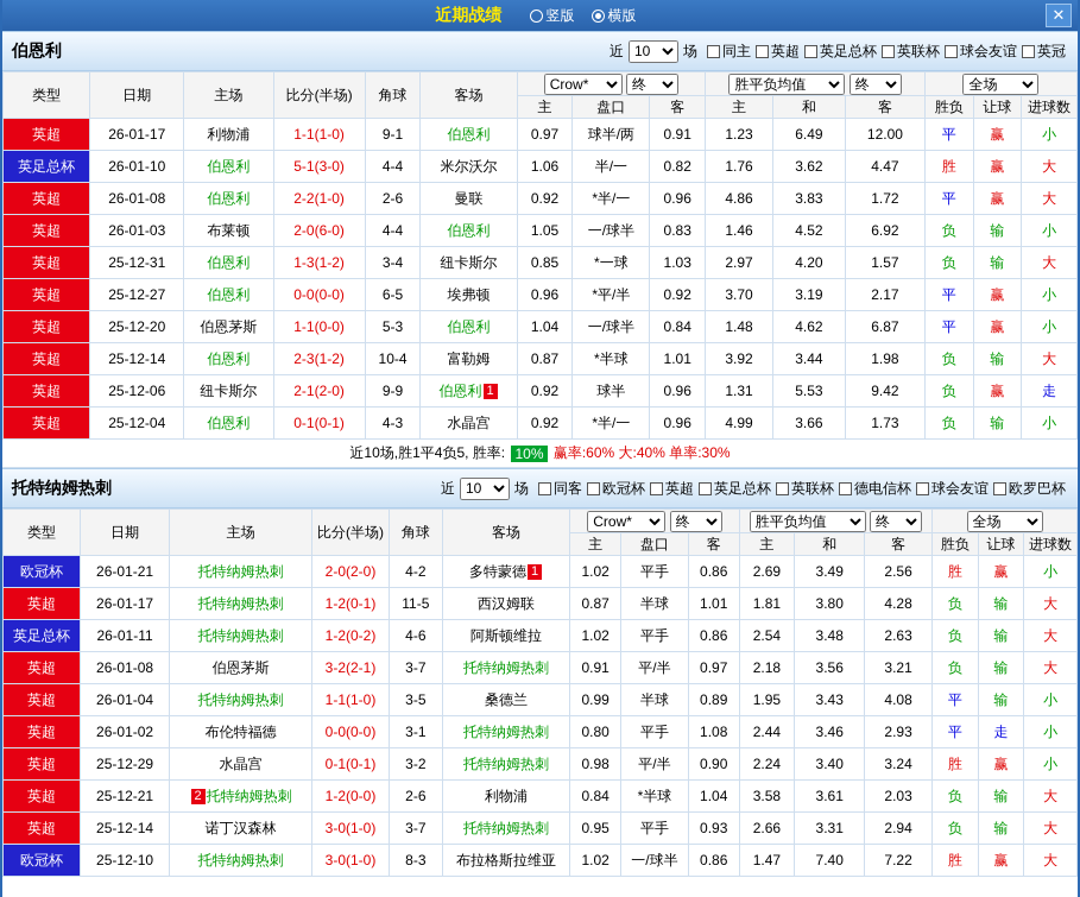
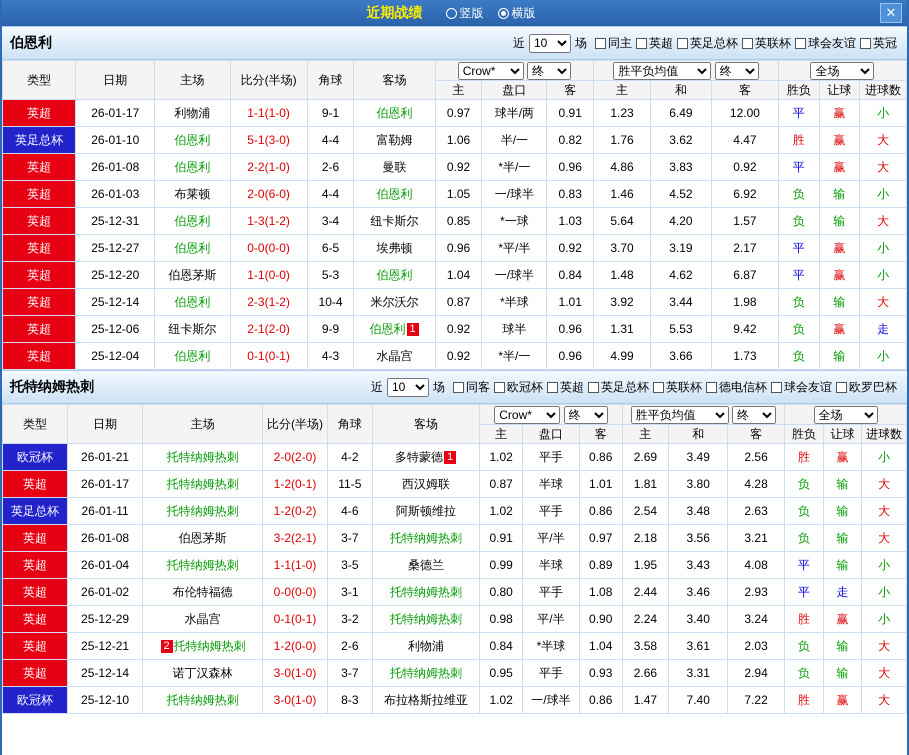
  近期战绩
  竖版
  横版
  ✕
  伯恩利
  近
  10
  场
  同主
  英超
  英足总杯
  英联杯
  球会友谊
  英冠
  类型	日期	主场	比分(半场)	角球	客场	Crow* 终	胜平负均值 终	全场
  主	盘口	客	主	和	客	胜负	让球	进球数
  英超	26-01-17	利物浦	1-1(1-0)	9-1	伯恩利	0.97	球半/两	0.91	1.23	6.49	12.00	平	赢	小
- 英足总杯	26-01-10	伯恩利	5-1(3-0)	4-4	米尔沃尔	1.06	半/一	0.82	1.76	3.62	4.47	胜	赢	大
+ 英足总杯	26-01-10	伯恩利	5-1(3-0)	4-4	富勒姆	1.06	半/一	0.82	1.76	3.62	4.47	胜	赢	大
- 英超	26-01-08	伯恩利	2-2(1-0)	2-6	曼联	0.92	*半/一	0.96	4.86	3.83	1.72	平	赢	大
+ 英超	26-01-08	伯恩利	2-2(1-0)	2-6	曼联	0.92	*半/一	0.96	4.86	3.83	0.92	平	赢	大
  英超	26-01-03	布莱顿	2-0(6-0)	4-4	伯恩利	1.05	一/球半	0.83	1.46	4.52	6.92	负	输	小
- 英超	25-12-31	伯恩利	1-3(1-2)	3-4	纽卡斯尔	0.85	*一球	1.03	2.97	4.20	1.57	负	输	大
+ 英超	25-12-31	伯恩利	1-3(1-2)	3-4	纽卡斯尔	0.85	*一球	1.03	5.64	4.20	1.57	负	输	大
  英超	25-12-27	伯恩利	0-0(0-0)	6-5	埃弗顿	0.96	*平/半	0.92	3.70	3.19	2.17	平	赢	小
  英超	25-12-20	伯恩茅斯	1-1(0-0)	5-3	伯恩利	1.04	一/球半	0.84	1.48	4.62	6.87	平	赢	小
- 英超	25-12-14	伯恩利	2-3(1-2)	10-4	富勒姆	0.87	*半球	1.01	3.92	3.44	1.98	负	输	大
+ 英超	25-12-14	伯恩利	2-3(1-2)	10-4	米尔沃尔	0.87	*半球	1.01	3.92	3.44	1.98	负	输	大
  英超	25-12-06	纽卡斯尔	2-1(2-0)	9-9	伯恩利 1	0.92	球半	0.96	1.31	5.53	9.42	负	赢	走
  英超	25-12-04	伯恩利	0-1(0-1)	4-3	水晶宫	0.92	*半/一	0.96	4.99	3.66	1.73	负	输	小
- 近10场,胜1平4负5, 胜率:
- 10%
- 赢率:60%
- 大:40%
- 单率:30%
  托特纳姆热刺
  近
  10
  场
  同客
  欧冠杯
  英超
  英足总杯
  英联杯
  德电信杯
  球会友谊
  欧罗巴杯
  类型	日期	主场	比分(半场)	角球	客场	Crow* 终	胜平负均值 终	全场
  主	盘口	客	主	和	客	胜负	让球	进球数
  欧冠杯	26-01-21	托特纳姆热刺	2-0(2-0)	4-2	多特蒙德 1	1.02	平手	0.86	2.69	3.49	2.56	胜	赢	小
  英超	26-01-17	托特纳姆热刺	1-2(0-1)	11-5	西汉姆联	0.87	半球	1.01	1.81	3.80	4.28	负	输	大
  英足总杯	26-01-11	托特纳姆热刺	1-2(0-2)	4-6	阿斯顿维拉	1.02	平手	0.86	2.54	3.48	2.63	负	输	大
  英超	26-01-08	伯恩茅斯	3-2(2-1)	3-7	托特纳姆热刺	0.91	平/半	0.97	2.18	3.56	3.21	负	输	大
  英超	26-01-04	托特纳姆热刺	1-1(1-0)	3-5	桑德兰	0.99	半球	0.89	1.95	3.43	4.08	平	输	小
  英超	26-01-02	布伦特福德	0-0(0-0)	3-1	托特纳姆热刺	0.80	平手	1.08	2.44	3.46	2.93	平	走	小
  英超	25-12-29	水晶宫	0-1(0-1)	3-2	托特纳姆热刺	0.98	平/半	0.90	2.24	3.40	3.24	胜	赢	小
  英超	25-12-21	2 托特纳姆热刺	1-2(0-0)	2-6	利物浦	0.84	*半球	1.04	3.58	3.61	2.03	负	输	大
  英超	25-12-14	诺丁汉森林	3-0(1-0)	3-7	托特纳姆热刺	0.95	平手	0.93	2.66	3.31	2.94	负	输	大
  欧冠杯	25-12-10	托特纳姆热刺	3-0(1-0)	8-3	布拉格斯拉维亚	1.02	一/球半	0.86	1.47	7.40	7.22	胜	赢	大
